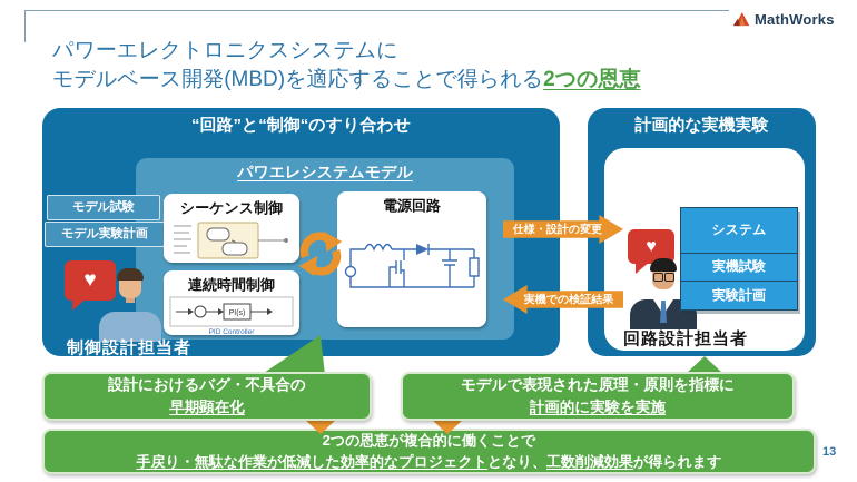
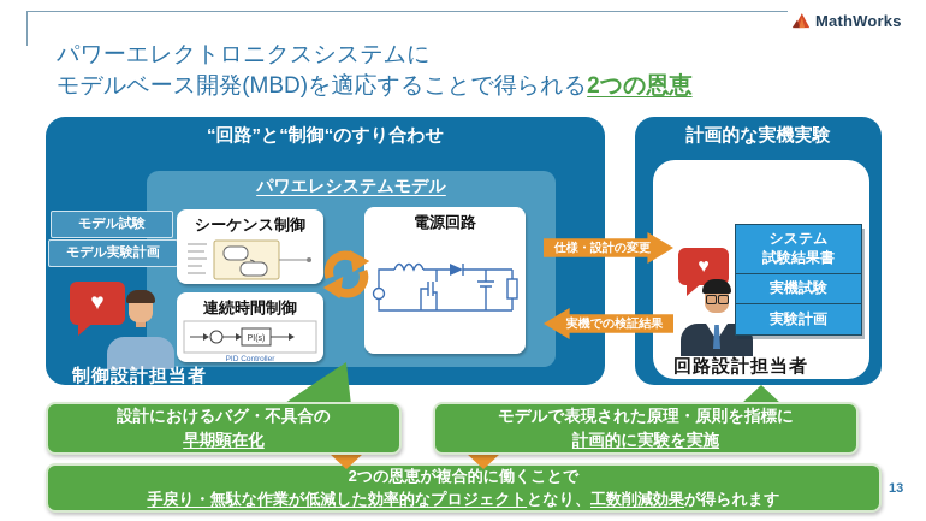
  MathWorks
  パワーエレクトロニクスシステムに
  モデルベース開発(MBD)を適応することで得られる2つの恩恵
  “回路”と“制御“のすり合わせ
  パワエレシステムモデル
  モデル試験
  モデル実験計画
  シーケンス制御
  連続時間制御
  電源回路
  ♥
  制御設計担当者
  計画的な実機実験
  ♥
  システム
+ 試験結果書
  実機試験
  実験計画
  回路設計担当者
  仕様・設計の変更
  実機での検証結果
  2つの恩恵が複合的に働くことで
  手戻り・無駄な作業が低減した効率的なプロジェクトとなり、工数削減効果が得られます
  設計におけるバグ・不具合の
  早期顕在化
  モデルで表現された原理・原則を指標に
  計画的に実験を実施
  13
